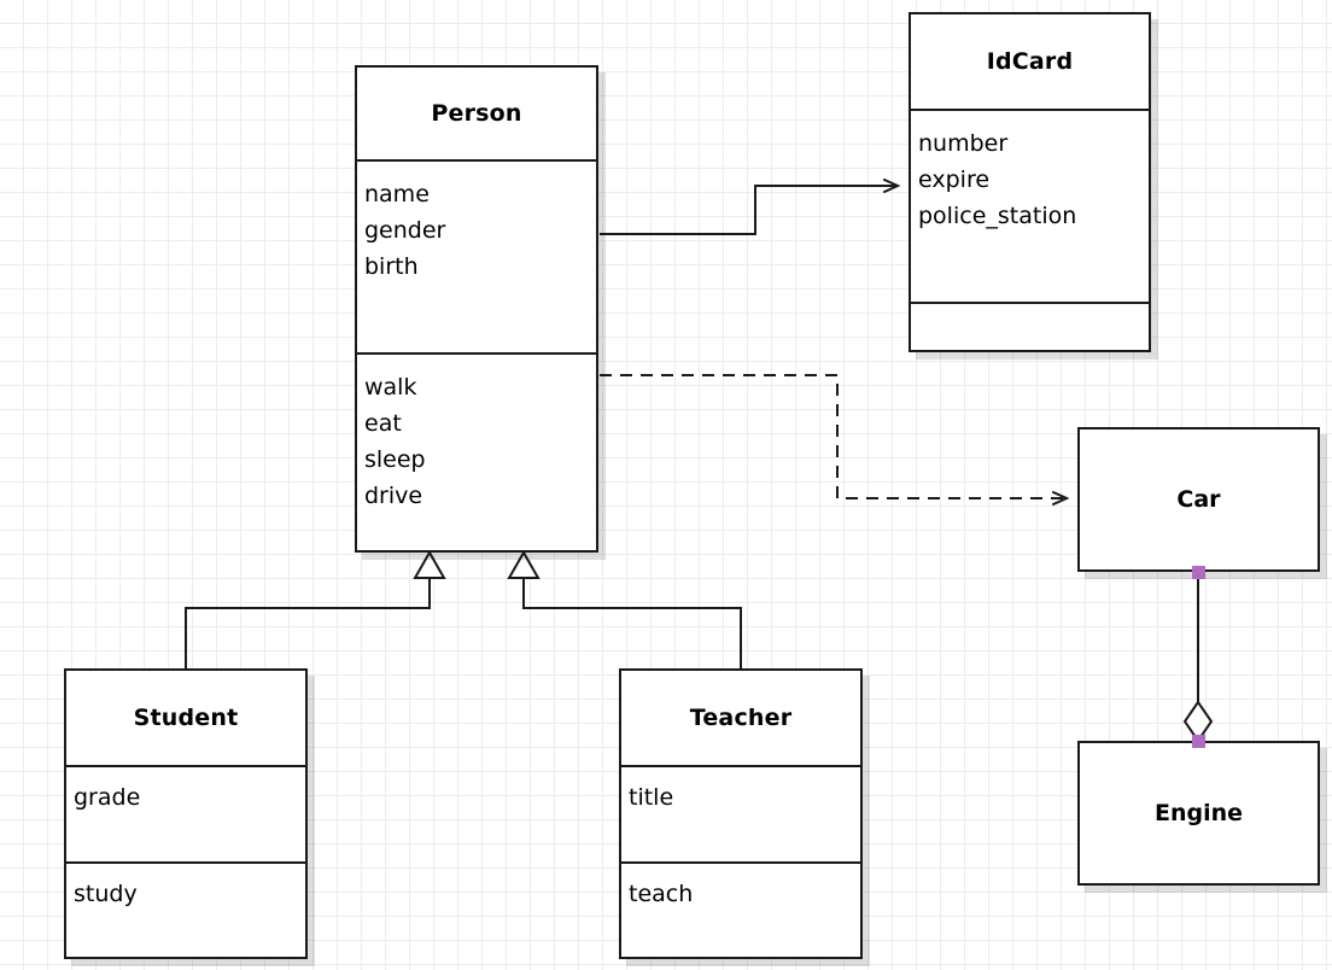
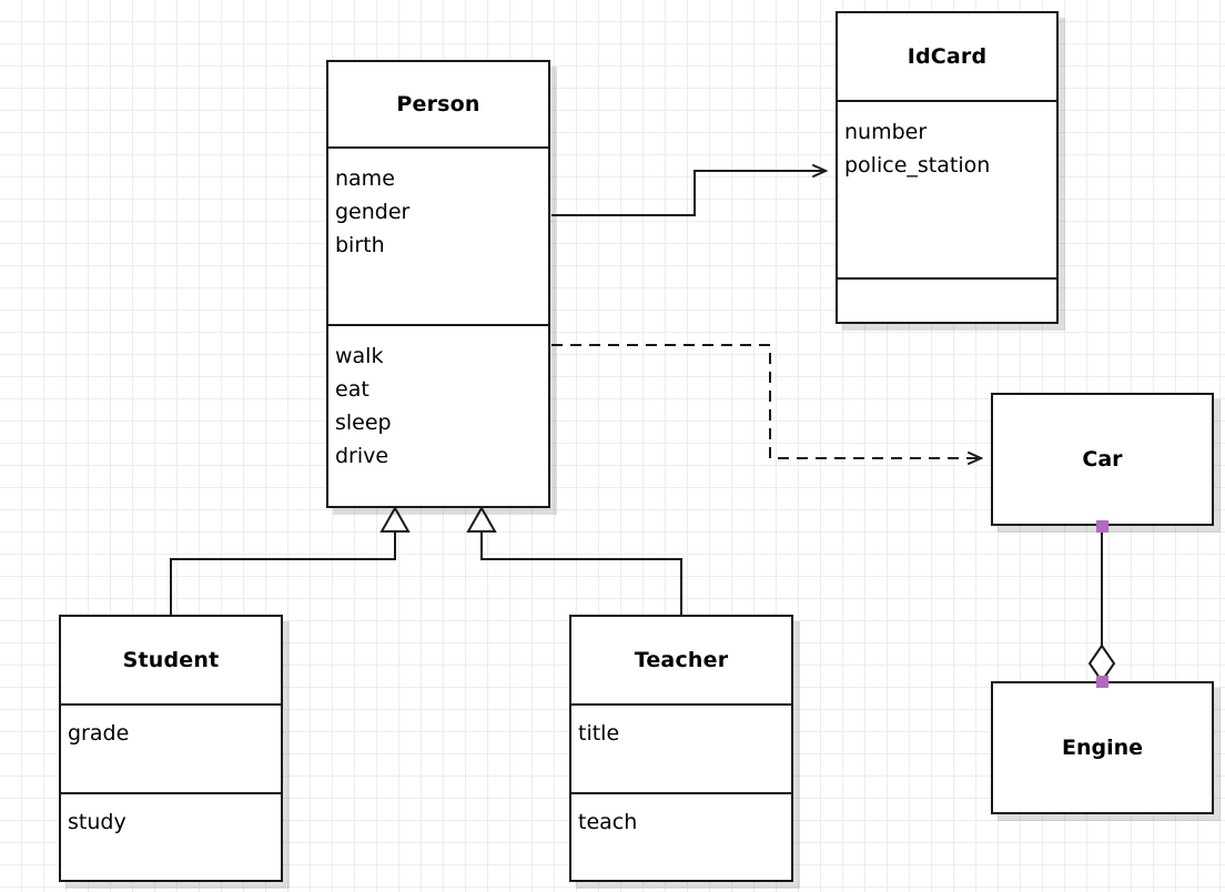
  Person
  name
  gender
  birth
  walk
  eat
  sleep
  drive
  IdCard
  number
- expire
  police_station
  Student
  grade
  study
  Teacher
  title
  teach
  Car
  Engine
